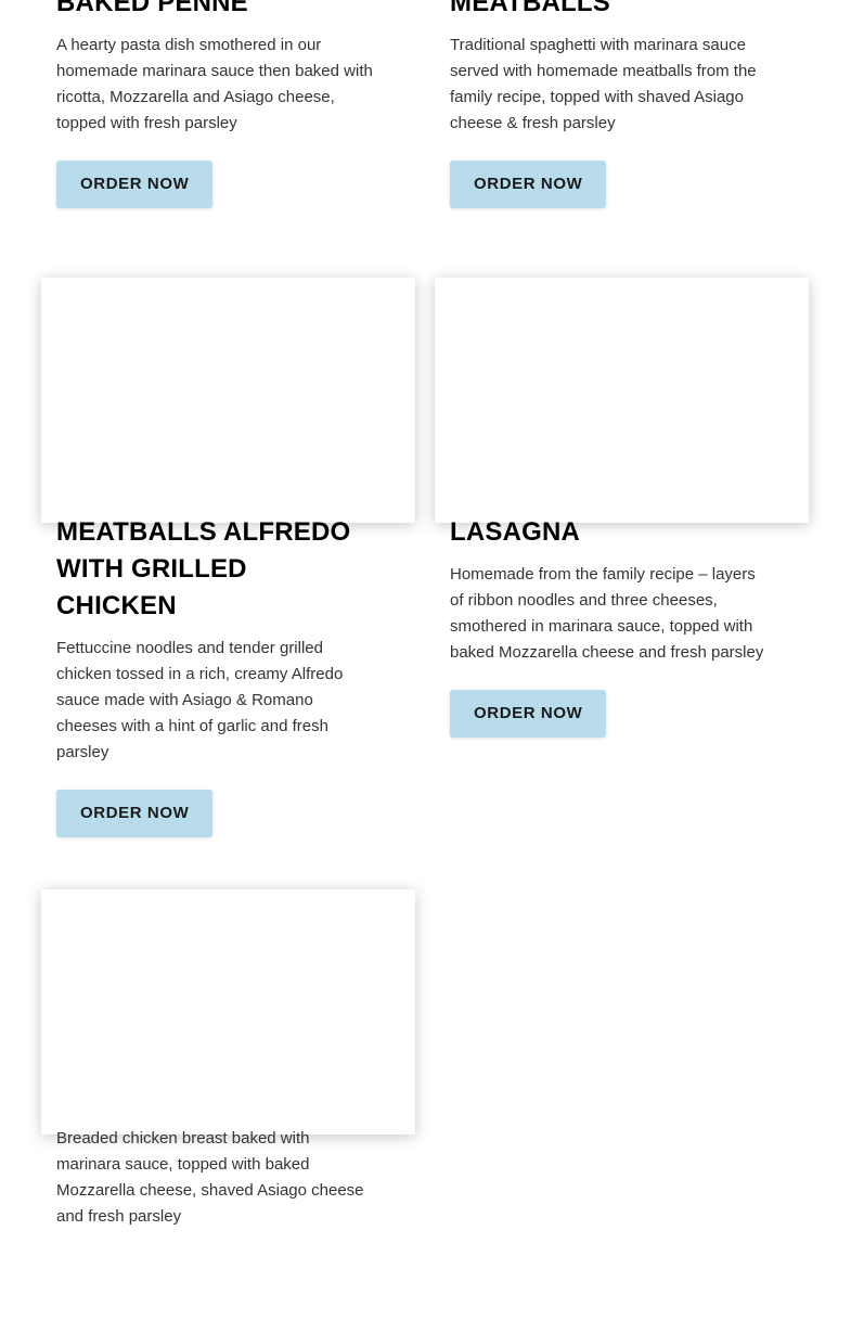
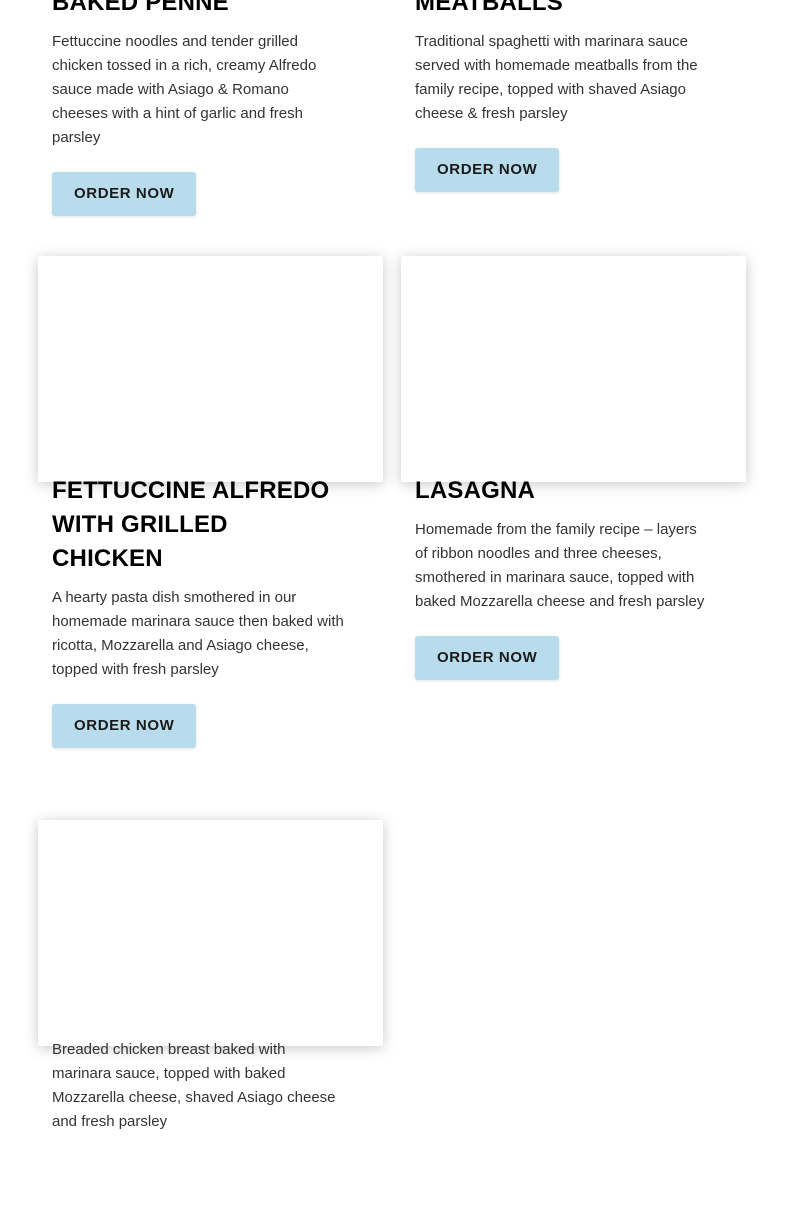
  BAKED PENNE
- A hearty pasta dish smothered in our homemade marinara sauce then baked with ricotta, Mozzarella and Asiago cheese, topped with fresh parsley
+ Fettuccine noodles and tender grilled chicken tossed in a rich, creamy Alfredo sauce made with Asiago & Romano cheeses with a hint of garlic and fresh parsley
  ORDER NOW
  MEATBALLS
  Traditional spaghetti with marinara sauce served with homemade meatballs from the family recipe, topped with shaved Asiago cheese & fresh parsley
  ORDER NOW
- MEATBALLS ALFREDO WITH GRILLED CHICKEN
+ FETTUCCINE ALFREDO WITH GRILLED CHICKEN
- Fettuccine noodles and tender grilled chicken tossed in a rich, creamy Alfredo sauce made with Asiago & Romano cheeses with a hint of garlic and fresh parsley
+ A hearty pasta dish smothered in our homemade marinara sauce then baked with ricotta, Mozzarella and Asiago cheese, topped with fresh parsley
  ORDER NOW
  LASAGNA
  Homemade from the family recipe – layers of ribbon noodles and three cheeses, smothered in marinara sauce, topped with baked Mozzarella cheese and fresh parsley
  ORDER NOW
  Breaded chicken breast baked with marinara sauce, topped with baked Mozzarella cheese, shaved Asiago cheese and fresh parsley
